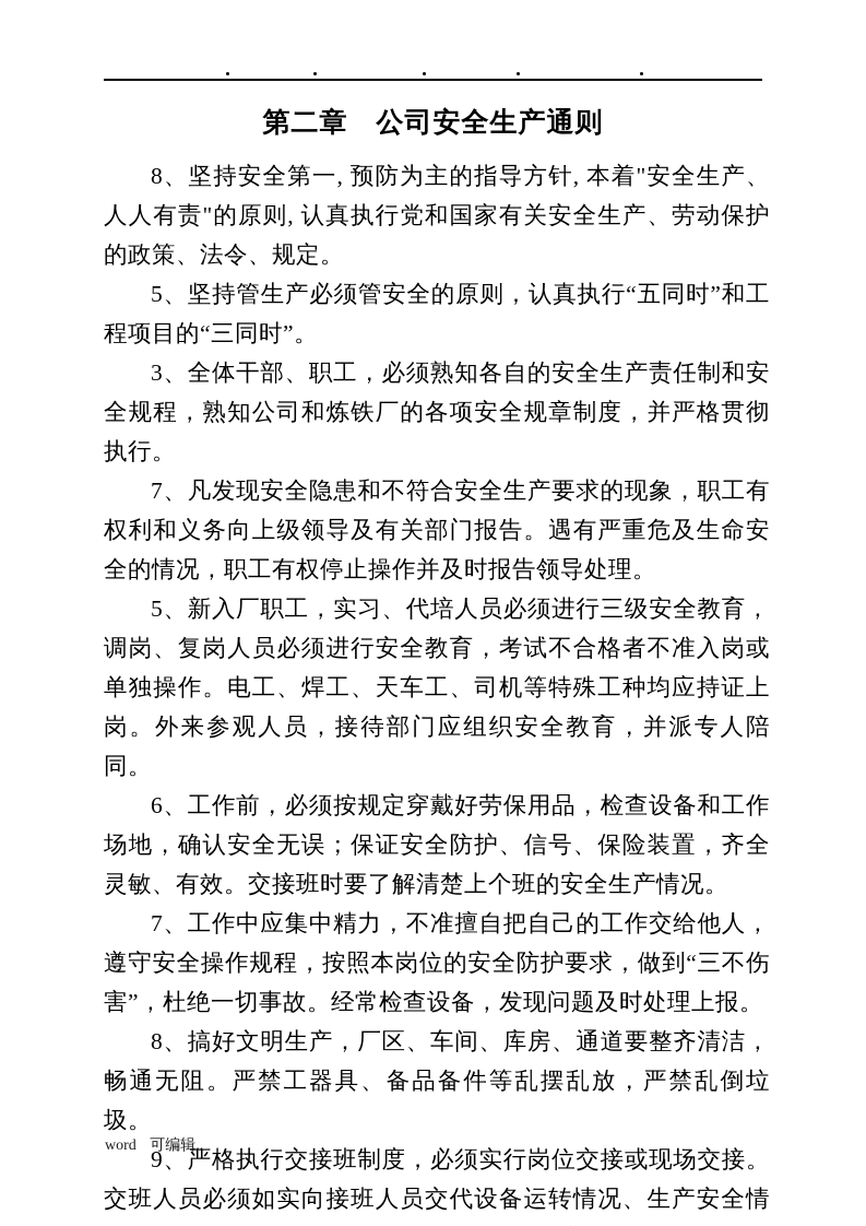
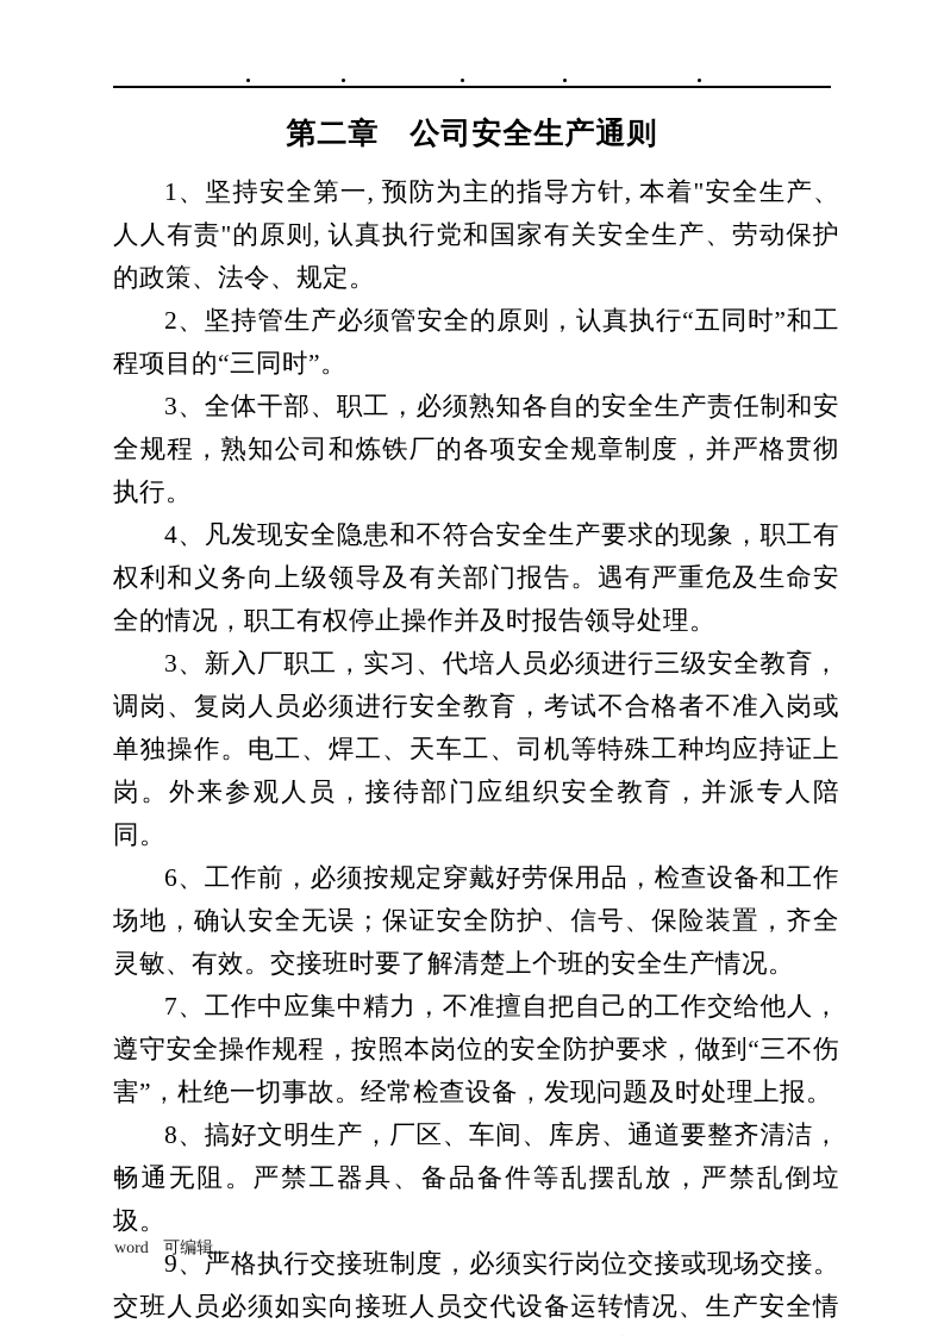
  第二章 公司安全生产通则
- 8、坚持安全第一, 预防为主的指导方针, 本着"安全生产、人人有责"的原则, 认真执行党和国家有关安全生产、劳动保护的政策、法令、规定。
+ 1、坚持安全第一, 预防为主的指导方针, 本着"安全生产、人人有责"的原则, 认真执行党和国家有关安全生产、劳动保护的政策、法令、规定。
- 5、坚持管生产必须管安全的原则，认真执行“五同时”和工程项目的“三同时”。
+ 2、坚持管生产必须管安全的原则，认真执行“五同时”和工程项目的“三同时”。
  3、全体干部、职工，必须熟知各自的安全生产责任制和安全规程，熟知公司和炼铁厂的各项安全规章制度，并严格贯彻执行。
- 7、凡发现安全隐患和不符合安全生产要求的现象，职工有权利和义务向上级领导及有关部门报告。遇有严重危及生命安全的情况，职工有权停止操作并及时报告领导处理。
+ 4、凡发现安全隐患和不符合安全生产要求的现象，职工有权利和义务向上级领导及有关部门报告。遇有严重危及生命安全的情况，职工有权停止操作并及时报告领导处理。
- 5、新入厂职工，实习、代培人员必须进行三级安全教育，调岗、复岗人员必须进行安全教育，考试不合格者不准入岗或单独操作。电工、焊工、天车工、司机等特殊工种均应持证上岗。外来参观人员，接待部门应组织安全教育，并派专人陪同。
+ 3、新入厂职工，实习、代培人员必须进行三级安全教育，调岗、复岗人员必须进行安全教育，考试不合格者不准入岗或单独操作。电工、焊工、天车工、司机等特殊工种均应持证上岗。外来参观人员，接待部门应组织安全教育，并派专人陪同。
  6、工作前，必须按规定穿戴好劳保用品，检查设备和工作场地，确认安全无误；保证安全防护、信号、保险装置，齐全灵敏、有效。交接班时要了解清楚上个班的安全生产情况。
  7、工作中应集中精力，不准擅自把自己的工作交给他人，遵守安全操作规程，按照本岗位的安全防护要求，做到“三不伤害”，杜绝一切事故。经常检查设备，发现问题及时处理上报。
  8、搞好文明生产，厂区、车间、库房、通道要整齐清洁，畅通无阻。严禁工器具、备品备件等乱摆乱放，严禁乱倒垃圾。
  9、严格执行交接班制度，必须实行岗位交接或现场交接。交班人员必须如实向接班人员交代设备运转情况、生产安全情
  word 可编辑..
